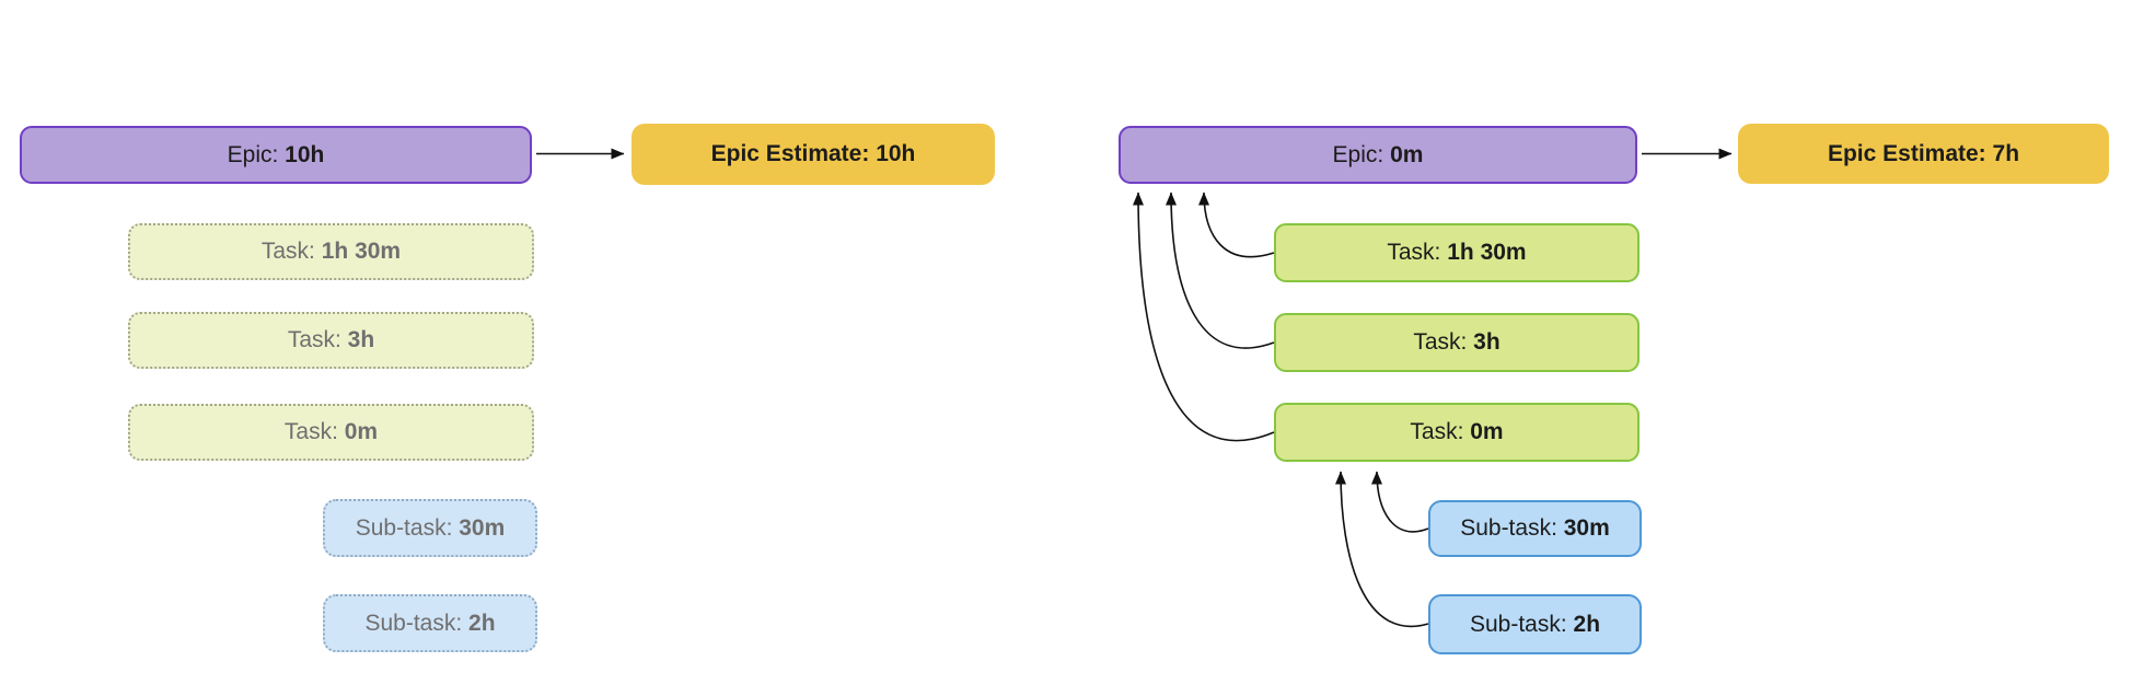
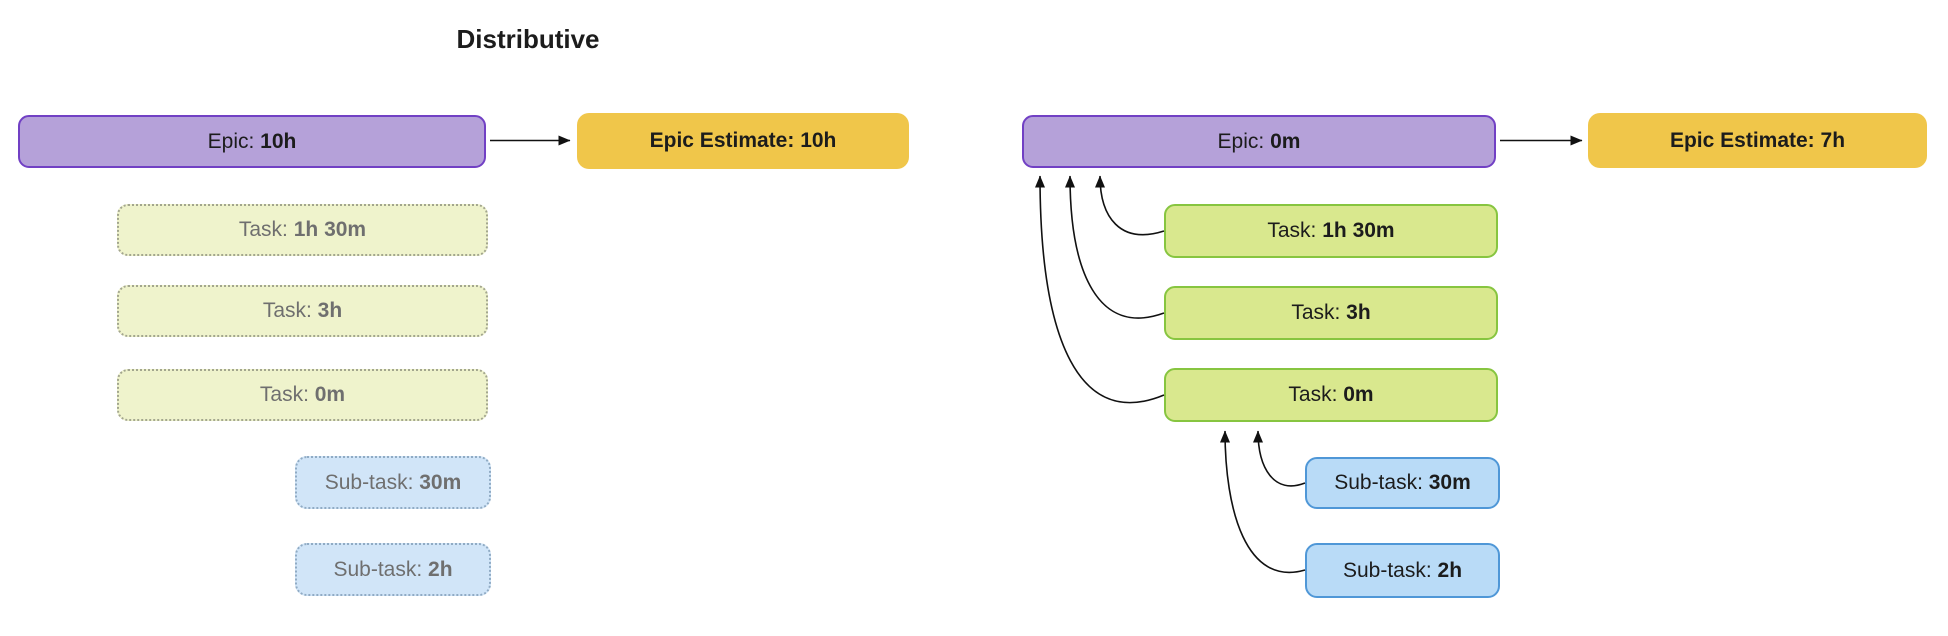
+ Distributive
  Epic:
  10h
  Epic Estimate:
  10h
  Task:
  1h 30m
  Task:
  3h
  Task:
  0m
  Sub-task:
  30m
  Sub-task:
  2h
  Epic:
  0m
  Epic Estimate:
  7h
  Task:
  1h 30m
  Task:
  3h
  Task:
  0m
  Sub-task:
  30m
  Sub-task:
  2h
